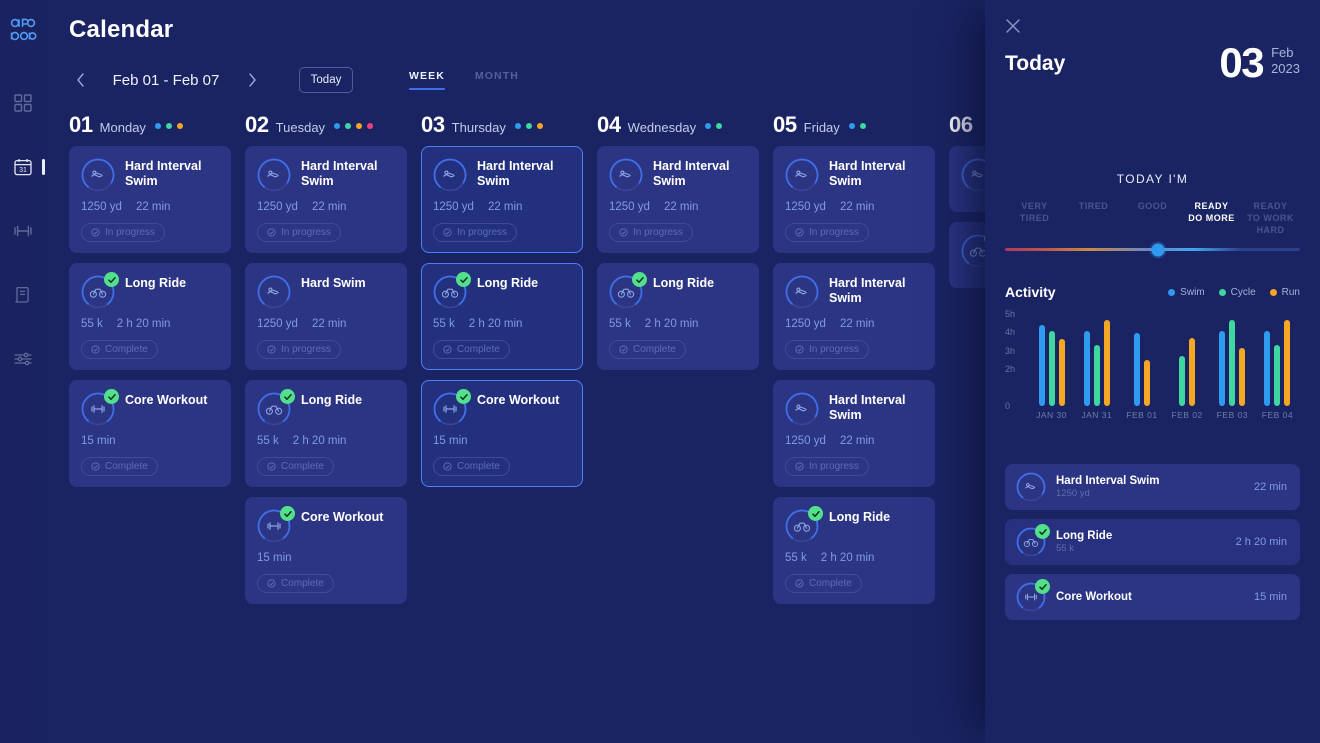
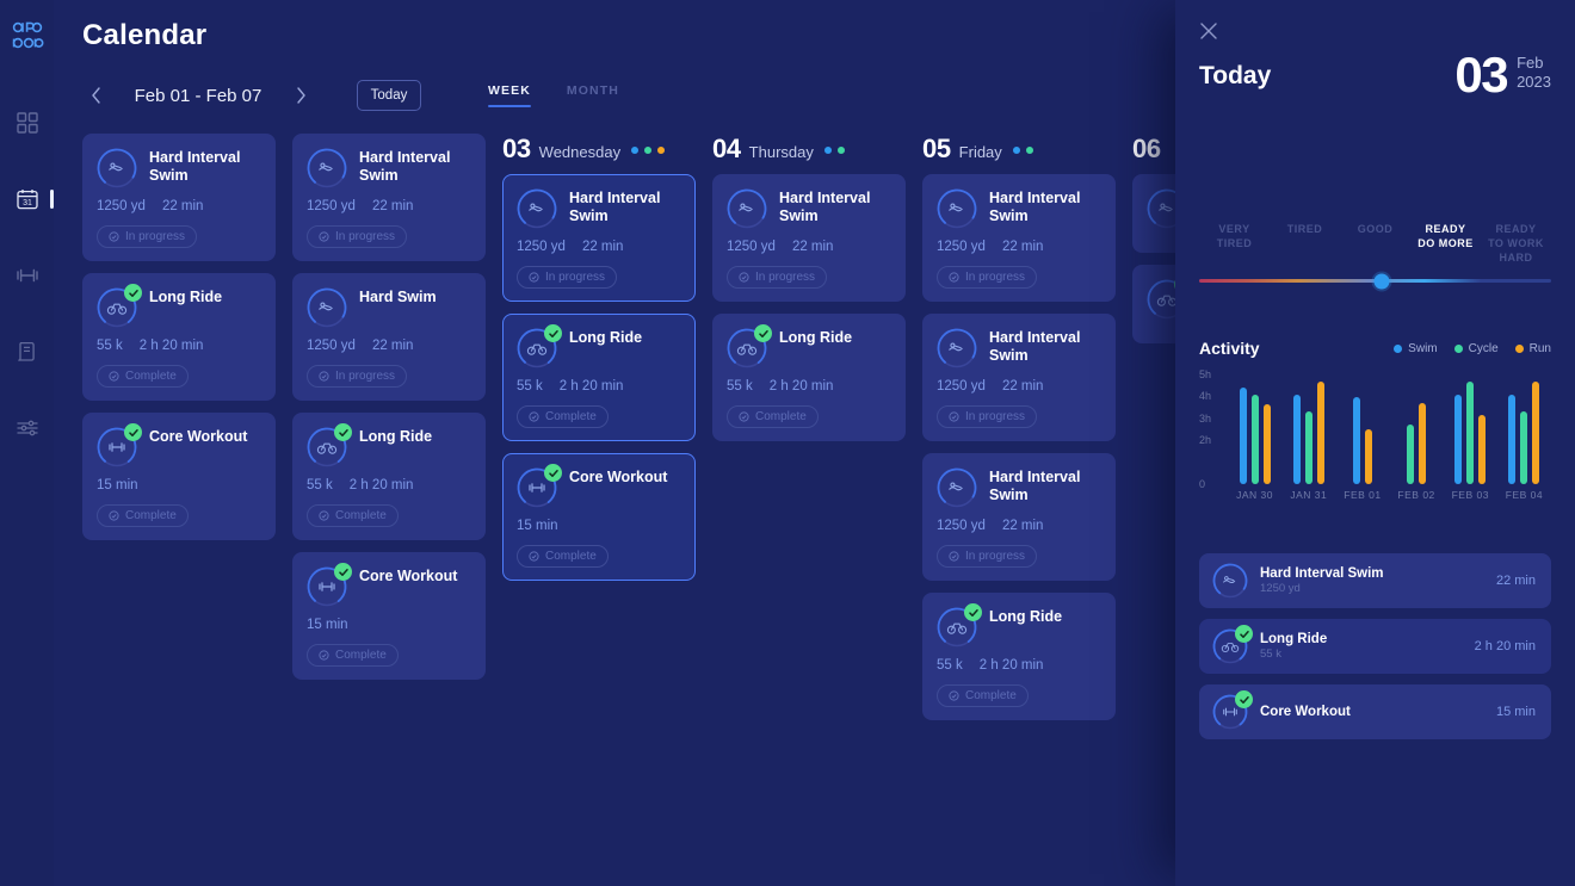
  Calendar
  Feb 01 - Feb 07
  Today
  WEEK
  MONTH
- 01
- Monday
  Hard Interval Swim
  1250 yd
  22 min
  In progress
  Long Ride
  55 k
  2 h 20 min
  Complete
  Core Workout
  15 min
  Complete
- 02
- Tuesday
  Hard Interval Swim
  1250 yd
  22 min
  In progress
  Hard Swim
  1250 yd
  22 min
  In progress
  Long Ride
  55 k
  2 h 20 min
  Complete
  Core Workout
  15 min
  Complete
  03
- Thursday
+ Wednesday
  Hard Interval Swim
  1250 yd
  22 min
  In progress
  Long Ride
  55 k
  2 h 20 min
  Complete
  Core Workout
  15 min
  Complete
  04
- Wednesday
+ Thursday
  Hard Interval Swim
  1250 yd
  22 min
  In progress
  Long Ride
  55 k
  2 h 20 min
  Complete
  05
  Friday
  Hard Interval Swim
  1250 yd
  22 min
  In progress
  Hard Interval Swim
  1250 yd
  22 min
  In progress
  Hard Interval Swim
  1250 yd
  22 min
  In progress
  Long Ride
  55 k
  2 h 20 min
  Complete
  Today
  03
  Feb
  2023
- TODAY I'M
  VERY
  TIRED
  TIRED
  GOOD
  READY
  DO MORE
  READY
  TO WORK HARD
  Activity
  Swim
  Cycle
  Run
  0
  2h
  3h
  4h
  5h
  JAN 30
  JAN 31
  FEB 01
  FEB 02
  FEB 03
  FEB 04
  Hard Interval Swim
  1250 yd
  22 min
  Long Ride
  55 k
  2 h 20 min
  Core Workout
  15 min
